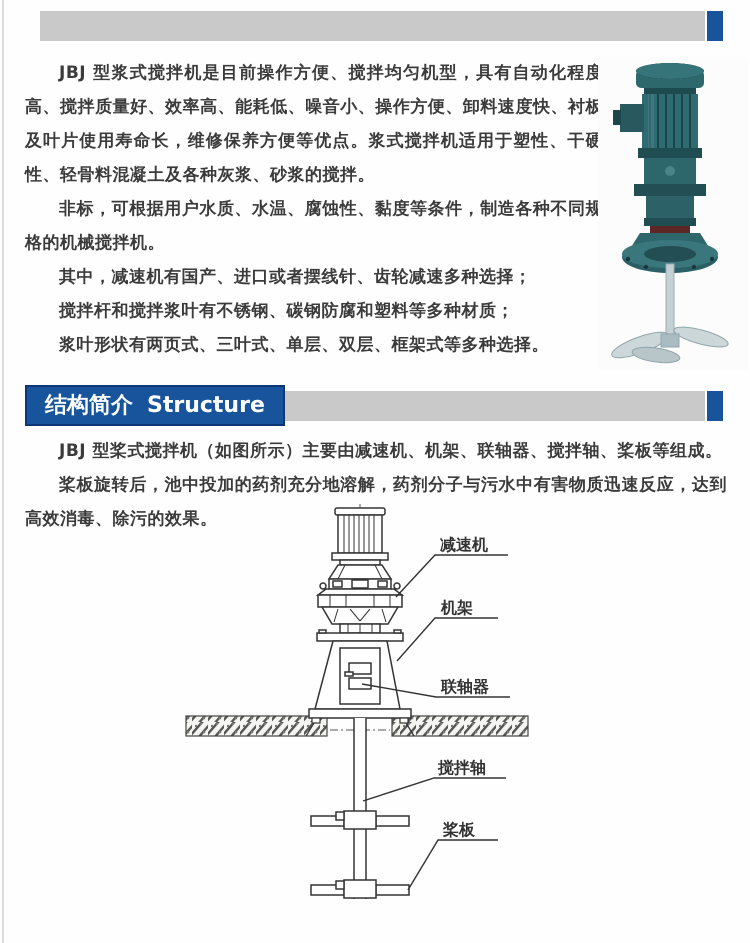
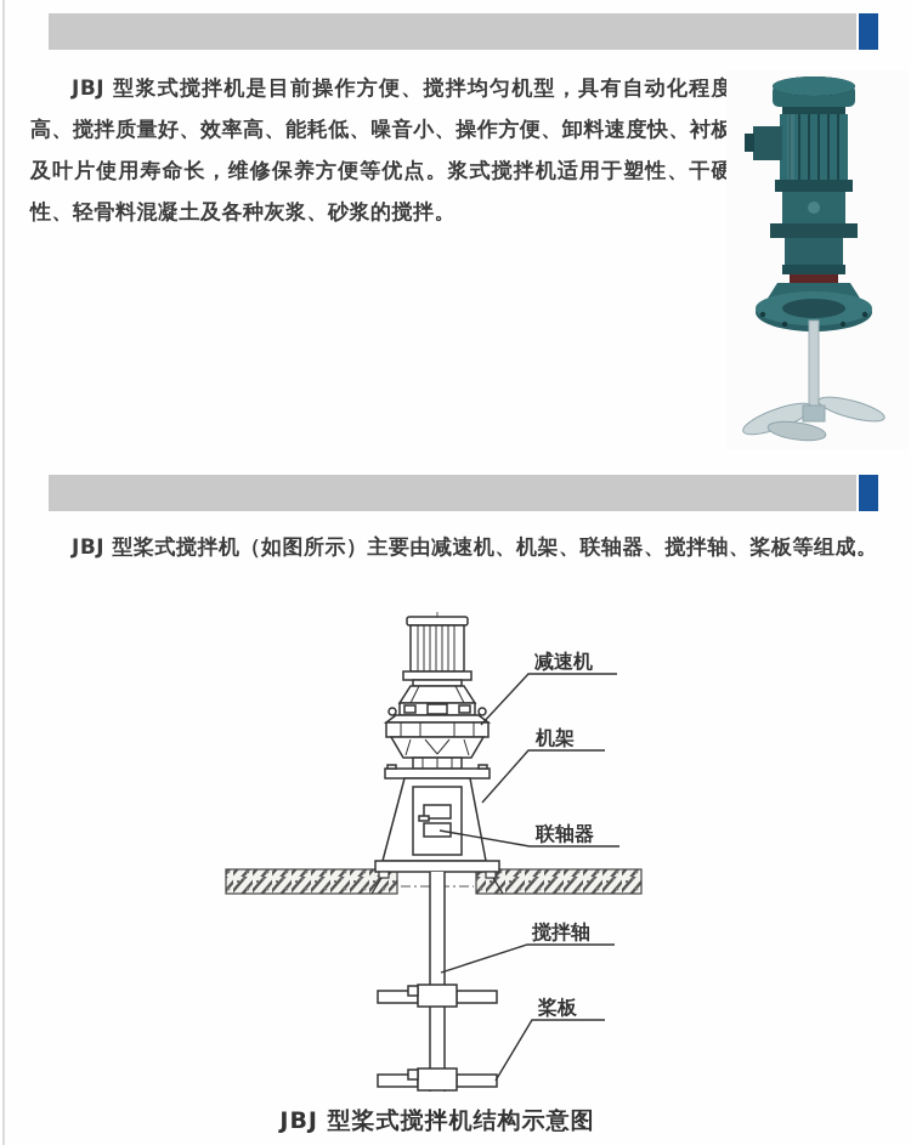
  JBJ 型浆式搅拌机是目前操作方便、搅拌均匀机型，具有自动化程度高、搅拌质量好、效率高、能耗低、噪音小、操作方便、卸料速度快、衬板及叶片使用寿命长，维修保养方便等优点。浆式搅拌机适用于塑性、干硬性、轻骨料混凝土及各种灰浆、砂浆的搅拌。
- 非标，可根据用户水质、水温、腐蚀性、黏度等条件，制造各种不同规格的机械搅拌机。
- 其中，减速机有国产、进口或者摆线针、齿轮减速多种选择；
- 搅拌杆和搅拌浆叶有不锈钢、碳钢防腐和塑料等多种材质；
- 浆叶形状有两页式、三叶式、单层、双层、框架式等多种选择。
- 结构简介 Structure
  JBJ 型桨式搅拌机（如图所示）主要由减速机、机架、联轴器、搅拌轴、桨板等组成。
- 桨板旋转后，池中投加的药剂充分地溶解，药剂分子与污水中有害物质迅速反应，达到高效消毒、除污的效果。
  减速机
  机架
  联轴器
  搅拌轴
  桨板
+ JBJ 型桨式搅拌机结构示意图
